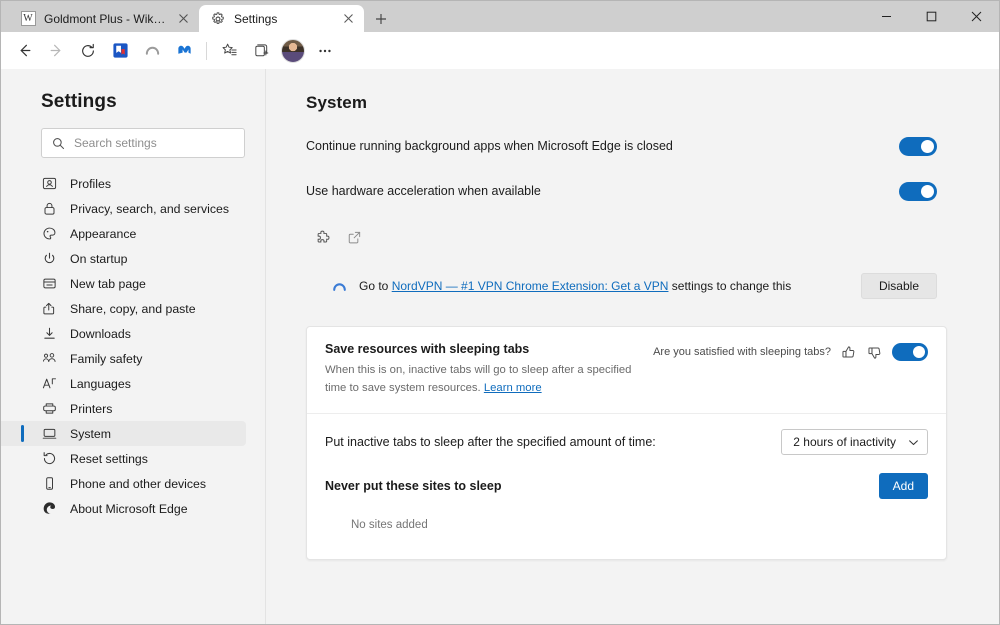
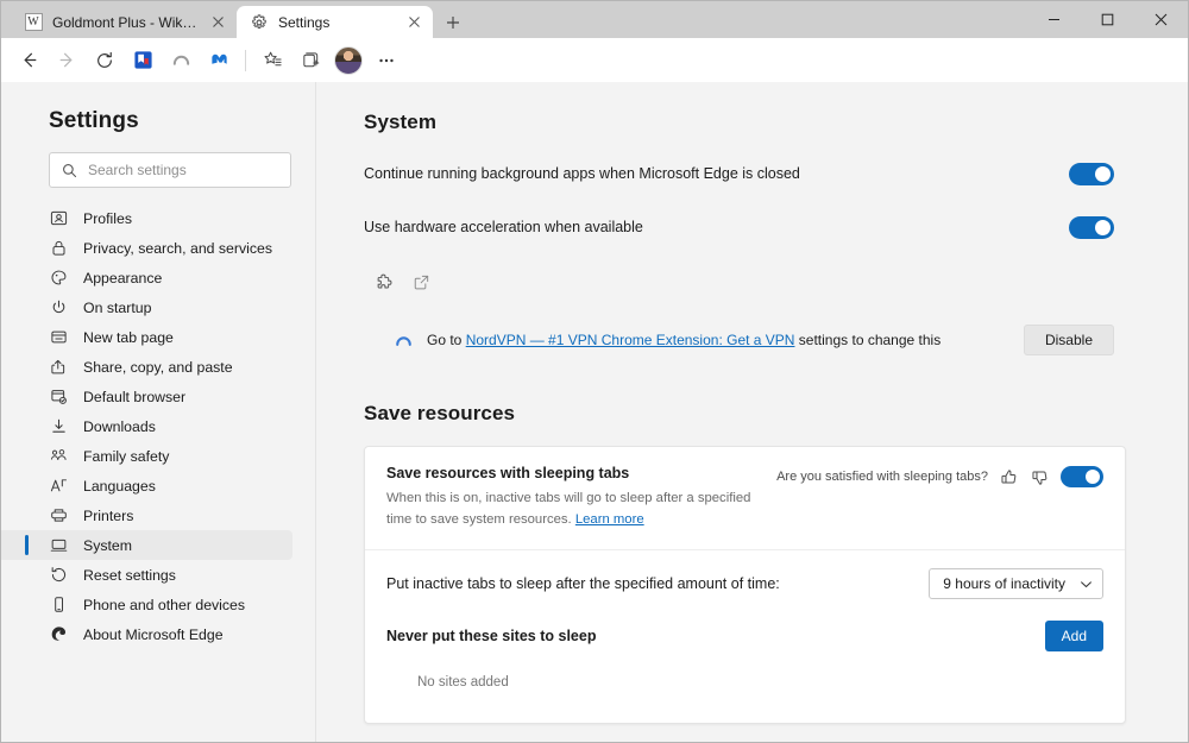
  W
  Goldmont Plus - Wikipe
  Settings
  Settings
  Search settings
  Profiles
  Privacy, search, and services
  Appearance
  On startup
  New tab page
  Share, copy, and paste
+ Default browser
  Downloads
  Family safety
  Languages
  Printers
  System
  Reset settings
  Phone and other devices
  About Microsoft Edge
  System
  Continue running background apps when Microsoft Edge is closed
  Use hardware acceleration when available
  Go to NordVPN — #1 VPN Chrome Extension: Get a VPN settings to change this
  Disable
+ Save resources
  Save resources with sleeping tabs
  When this is on, inactive tabs will go to sleep after a specified time to save system resources. Learn more
  Are you satisfied with sleeping tabs?
  Put inactive tabs to sleep after the specified amount of time:
- 2 hours of inactivity
+ 9 hours of inactivity
  Never put these sites to sleep
  Add
  No sites added
